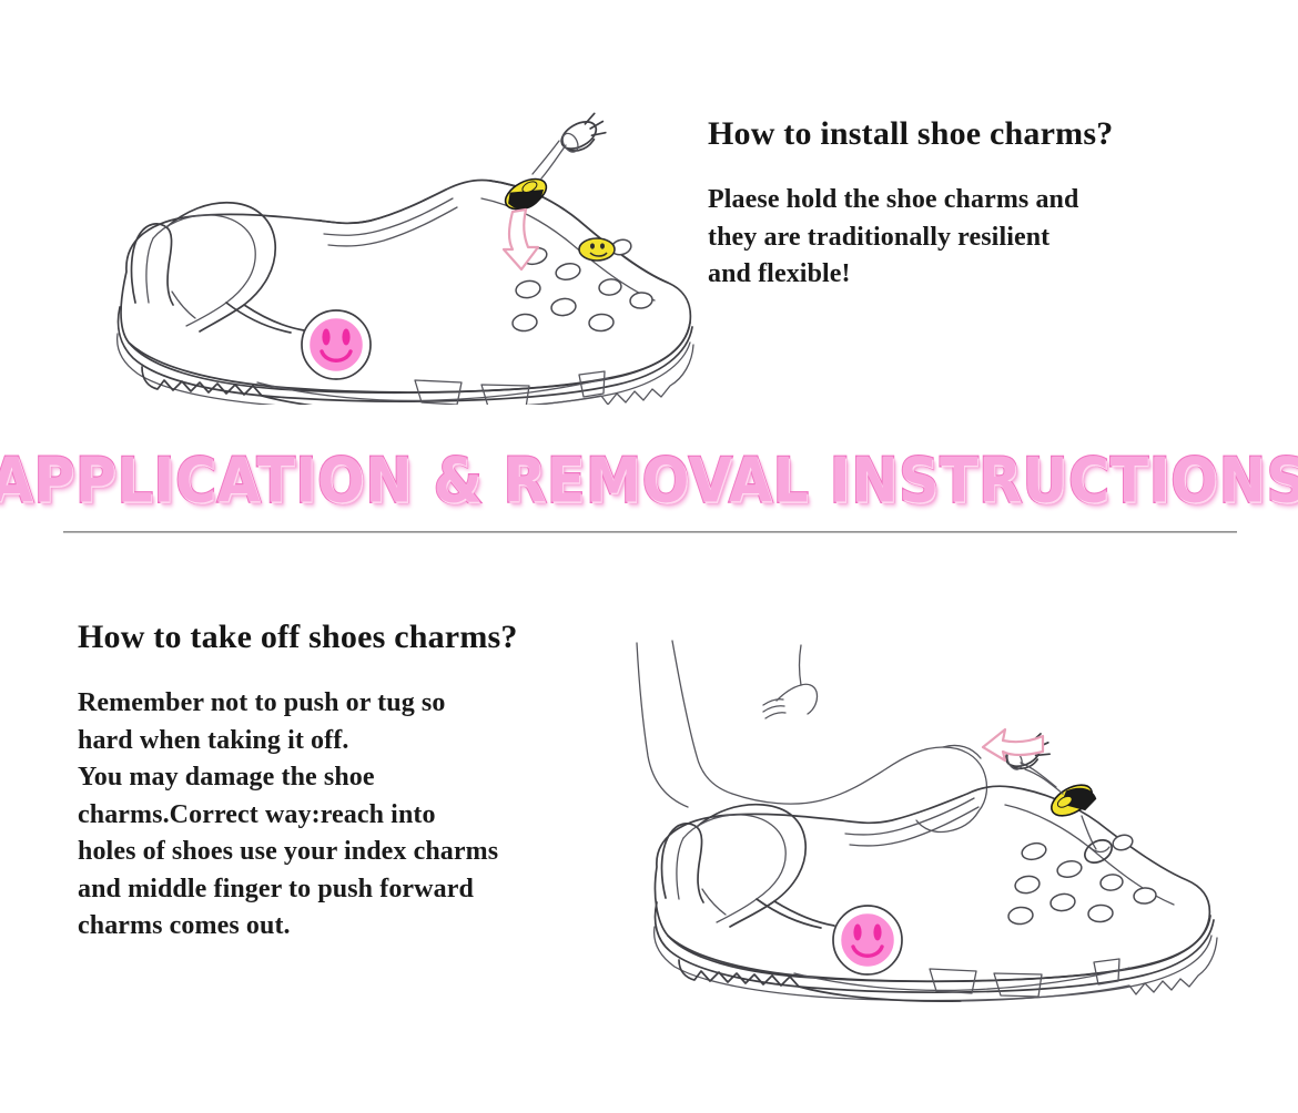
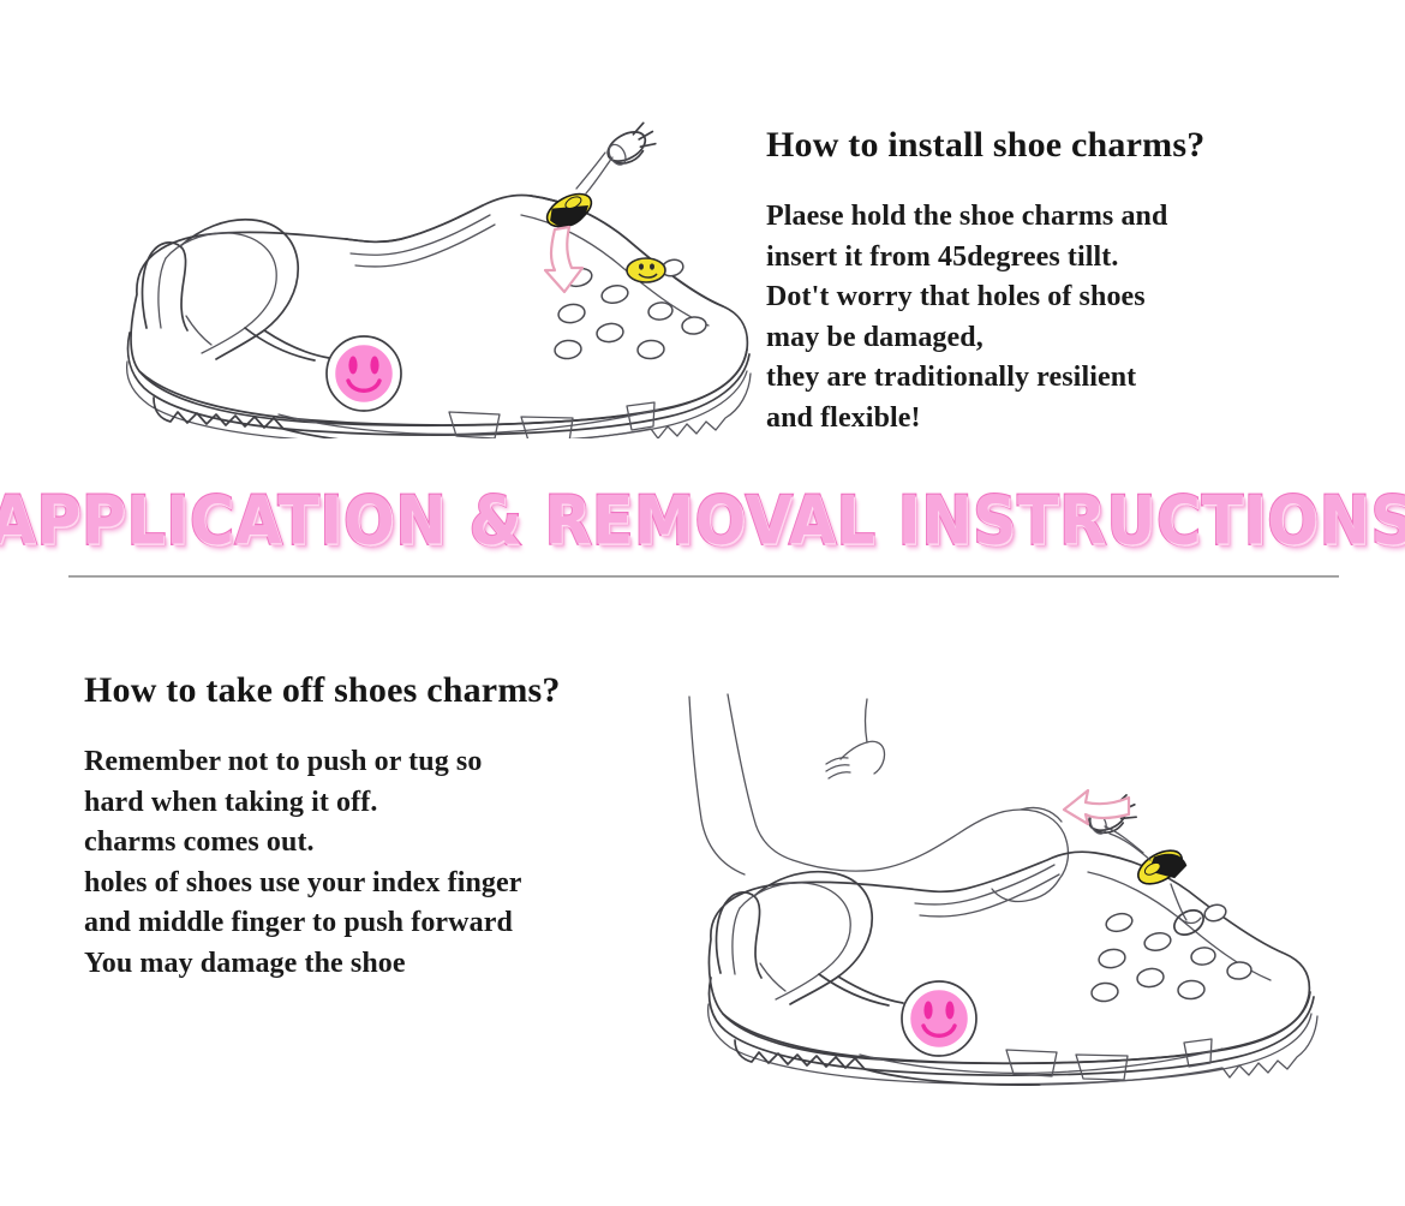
  How to install shoe charms?
  Plaese hold the shoe charms and
+ insert it from 45degrees tillt.
+ Dot't worry that holes of shoes
+ may be damaged,
  they are traditionally resilient
  and flexible!
  APPLICATION & REMOVAL INSTRUCTIONS
  How to take off shoes charms?
  Remember not to push or tug so
  hard when taking it off.
- You may damage the shoe
+ charms comes out.
- charms.Correct way:reach into
- holes of shoes use your index charms
+ holes of shoes use your index finger
  and middle finger to push forward
- charms comes out.
+ You may damage the shoe
